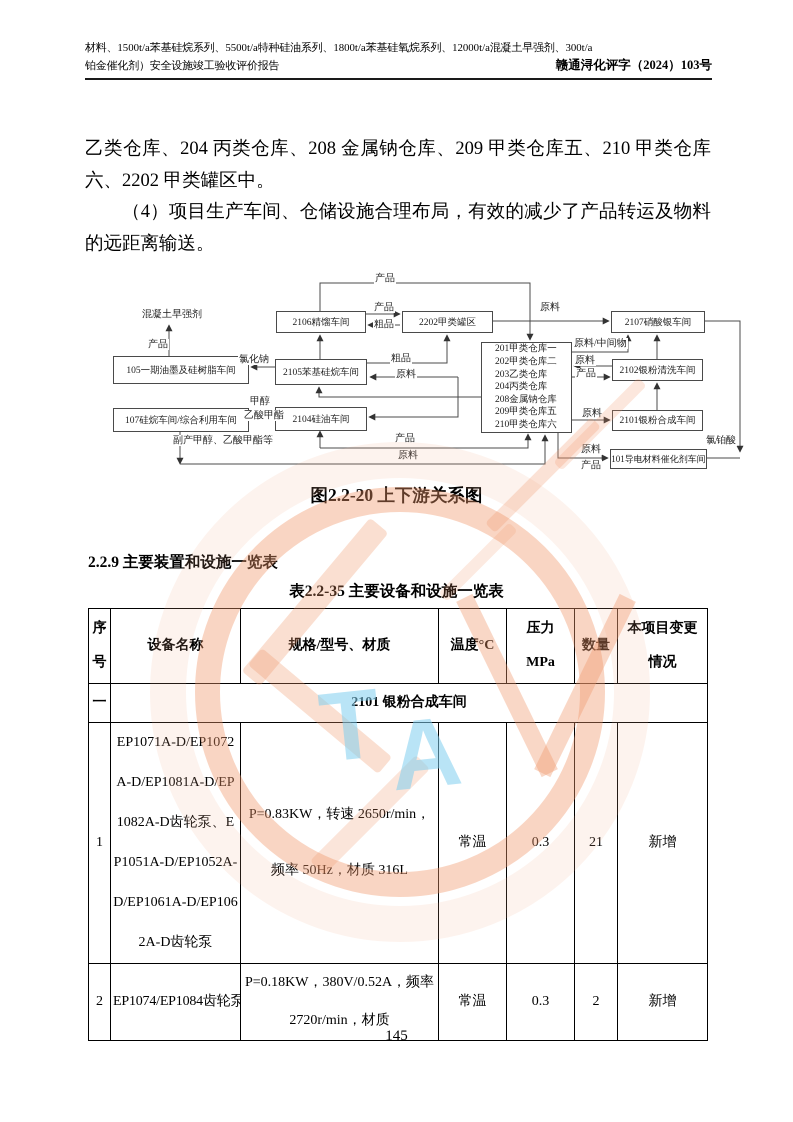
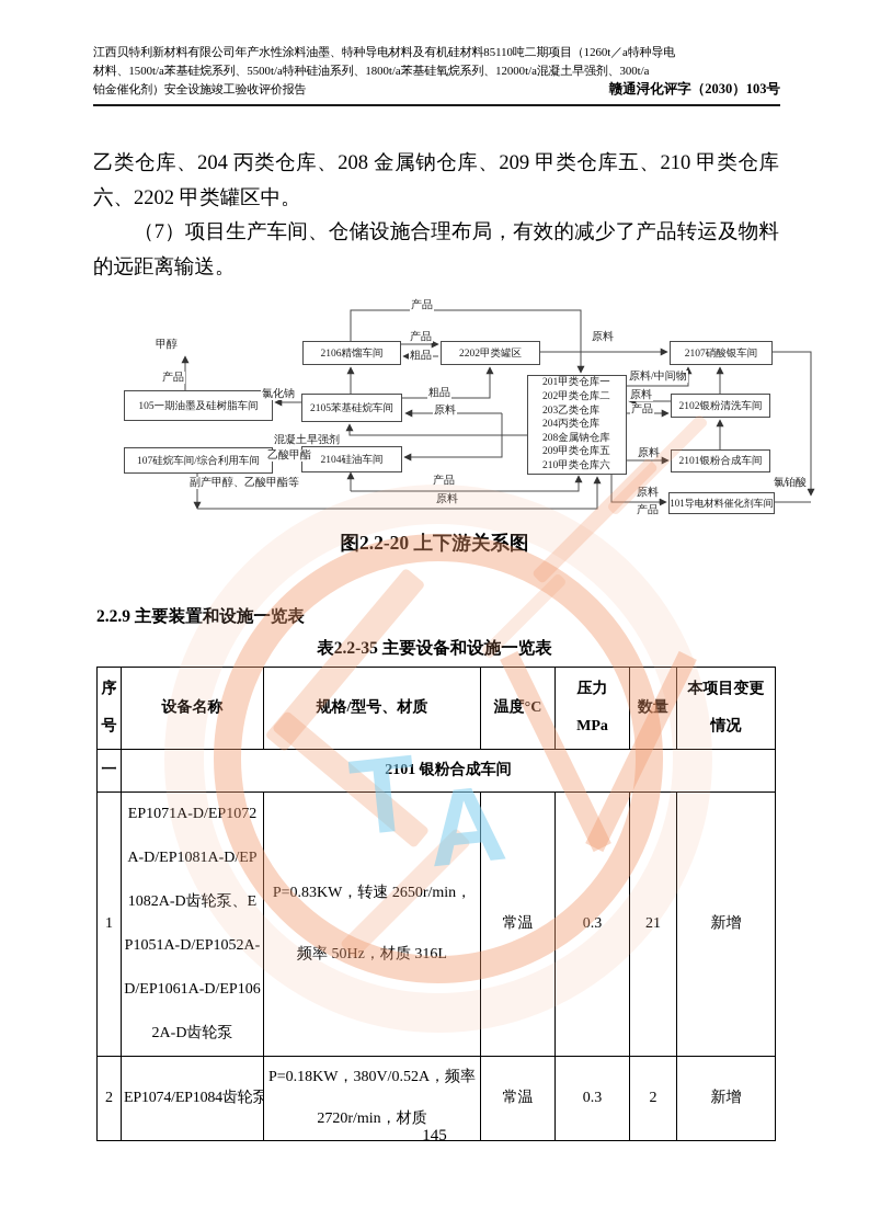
+ 江西贝特利新材料有限公司年产水性涂料油墨、特种导电材料及有机硅材料85110吨二期项目（1260t／a特种导电
  材料、1500t/a苯基硅烷系列、5500t/a特种硅油系列、1800t/a苯基硅氧烷系列、12000t/a混凝土早强剂、300t/a
  铂金催化剂）安全设施竣工验收评价报告
- 赣通浔化评字（2024）103号
+ 赣通浔化评字（2030）103号
  乙类仓库、204 丙类仓库、208 金属钠仓库、209 甲类仓库五、210 甲类仓库六、2202 甲类罐区中。
- （4）项目生产车间、仓储设施合理布局，有效的减少了产品转运及物料的远距离输送。
+ （7）项目生产车间、仓储设施合理布局，有效的减少了产品转运及物料的远距离输送。
  105一期油墨及硅树脂车间
  107硅烷车间/综合利用车间
  2106精馏车间
  2105苯基硅烷车间
  2104硅油车间
  2202甲类罐区
  201甲类仓库一
  202甲类仓库二
  203乙类仓库
  204丙类仓库
  208金属钠仓库
  209甲类仓库五
  210甲类仓库六
  2107硝酸银车间
  2102银粉清洗车间
  2101银粉合成车间
  101导电材料催化剂车间
- 混凝土早强剂
+ 甲醇
  产品
  氯化钠
  产品
  产品
  粗品
  粗品
  原料
  原料
  原料/中间物
  原料
  产品
  原料
  氯铂酸
- 甲醇
+ 混凝土早强剂
  乙酸甲酯
  副产甲醇、乙酸甲酯等
  产品
  原料
  原料
  产品
  图2.2-20 上下游关系图
  2.2.9 主要装置和设施一览表
  表2.2-35 主要设备和设施一览表
  序 号	设备名称	规格/型号、材质	温度°C	压力 MPa	数量	本项目变更 情况
  一	2101 银粉合成车间
  1	EP1071A-D/EP1072A-D/EP1081A-D/EP1082A-D齿轮泵、EP1051A-D/EP1052A-D/EP1061A-D/EP1062A-D齿轮泵	P=0.83KW，转速 2650r/min，频率 50Hz，材质 316L	常温	0.3	21	新增
  2	EP1074/EP1084齿轮泵	P=0.18KW，380V/0.52A，频率 2720r/min，材质	常温	0.3	2	新增
  145
